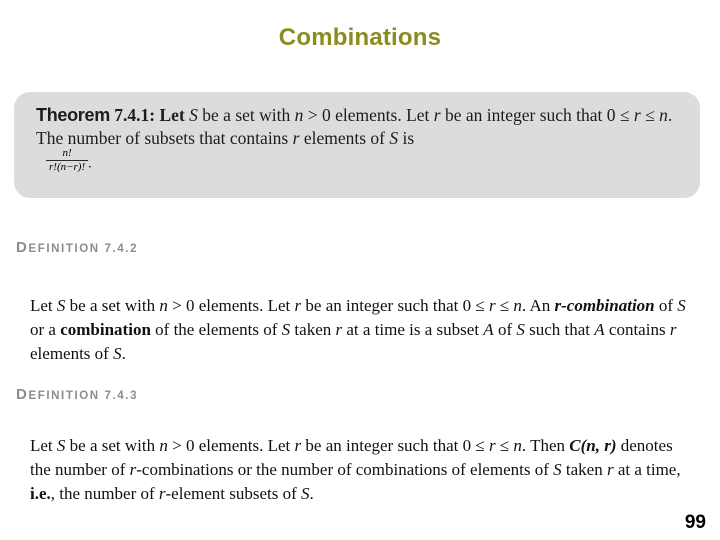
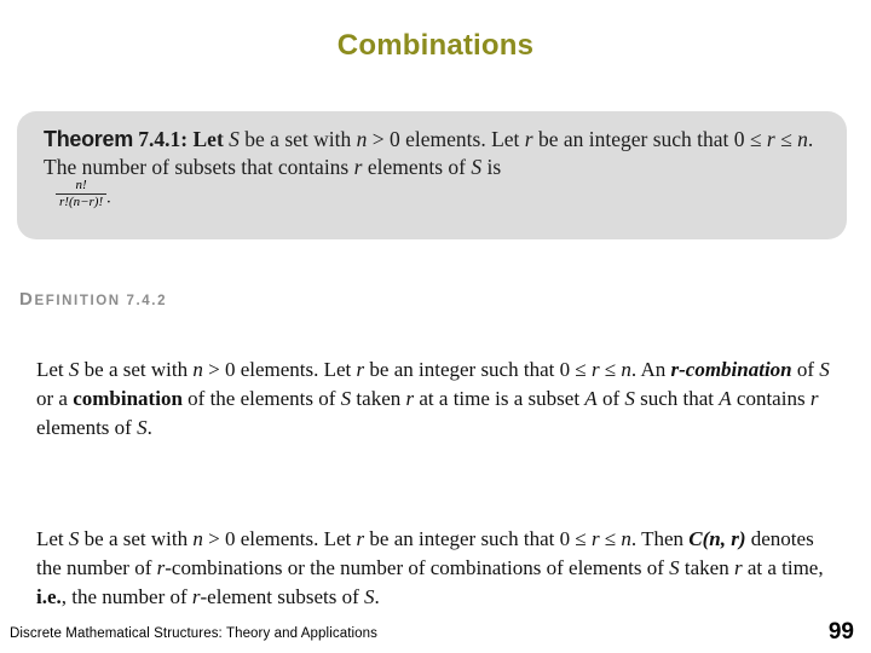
  Combinations
  Theorem 7.4.1: Let S be a set with n > 0 elements. Let r be an integer such that 0 ≤ r ≤ n. The number of subsets that contains r elements of S is
  n!
  r!(n−r)!
  .
  DEFINITION 7.4.2
  Let S be a set with n > 0 elements. Let r be an integer such that 0 ≤ r ≤ n. An r-combination of S or a combination of the elements of S taken r at a time is a subset A of S such that A contains r elements of S.
- DEFINITION 7.4.3
  Let S be a set with n > 0 elements. Let r be an integer such that 0 ≤ r ≤ n. Then C(n, r) denotes the number of r-combinations or the number of combinations of elements of S taken r at a time, i.e., the number of r-element subsets of S.
+ Discrete Mathematical Structures: Theory and Applications
  99
